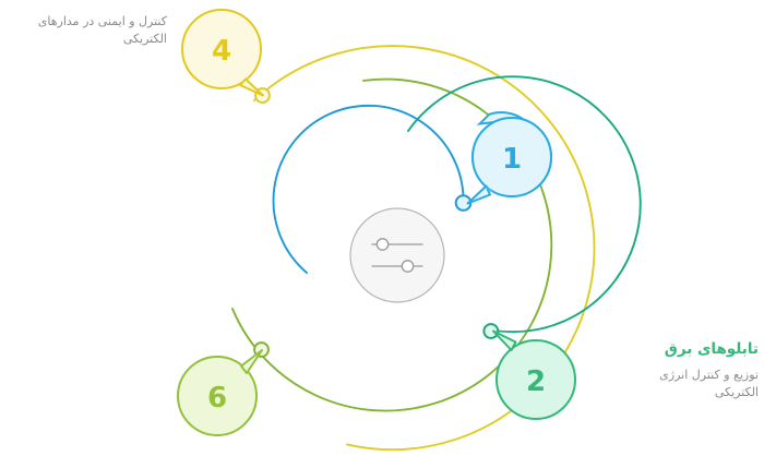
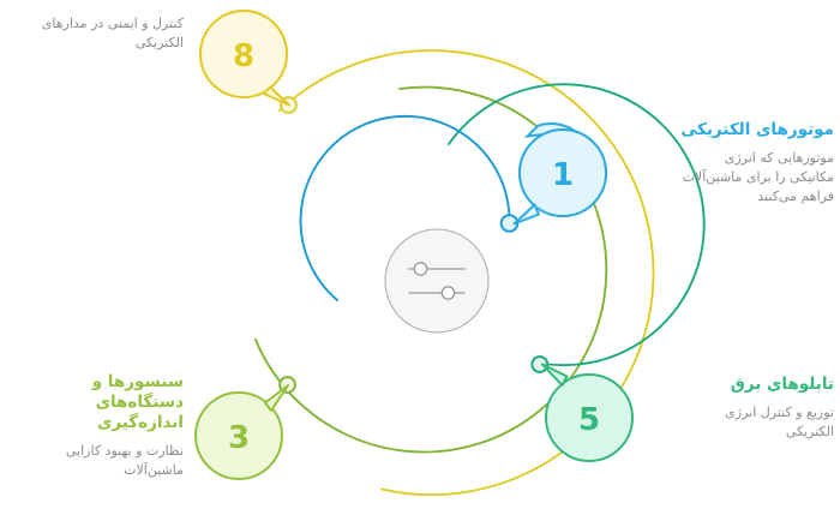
  1
- 2
+ 5
- 6
+ 3
- 4
+ 8
+ موتورهای الکتریکی
+ موتورهایی که انرژی
+ مکانیکی را برای ماشین‌آلات
+ فراهم می‌کنند
  تابلوهای برق
  توزیع و کنترل انرژی
  الکتریکی
+ سنسورها و
+ دستگاه‌های
+ اندازه‌گیری
+ نظارت و بهبود کارایی
+ ماشین‌آلات
  کنترل و ایمنی در مدارهای
  الکتریکی
